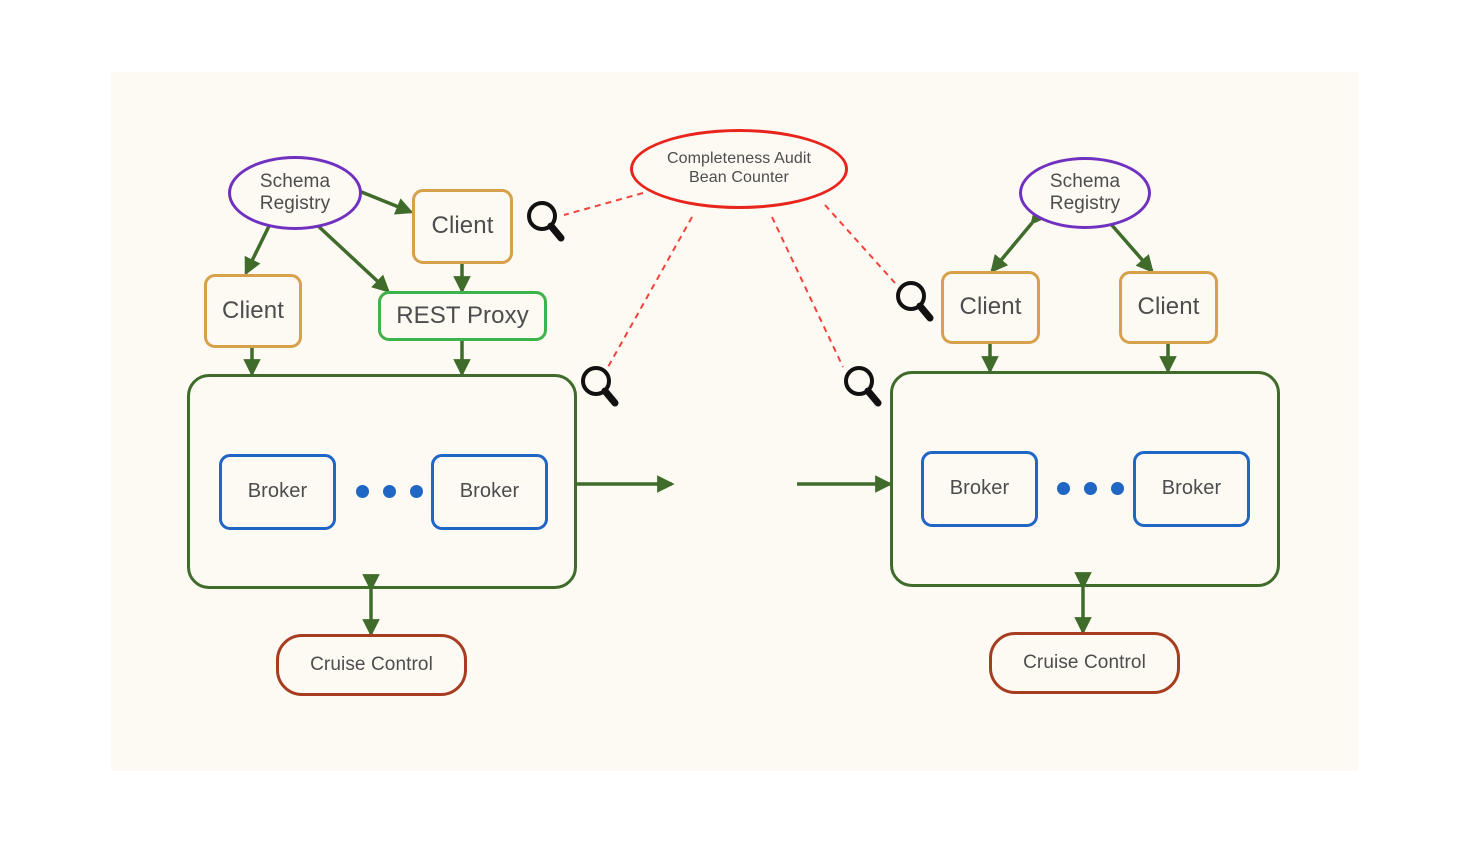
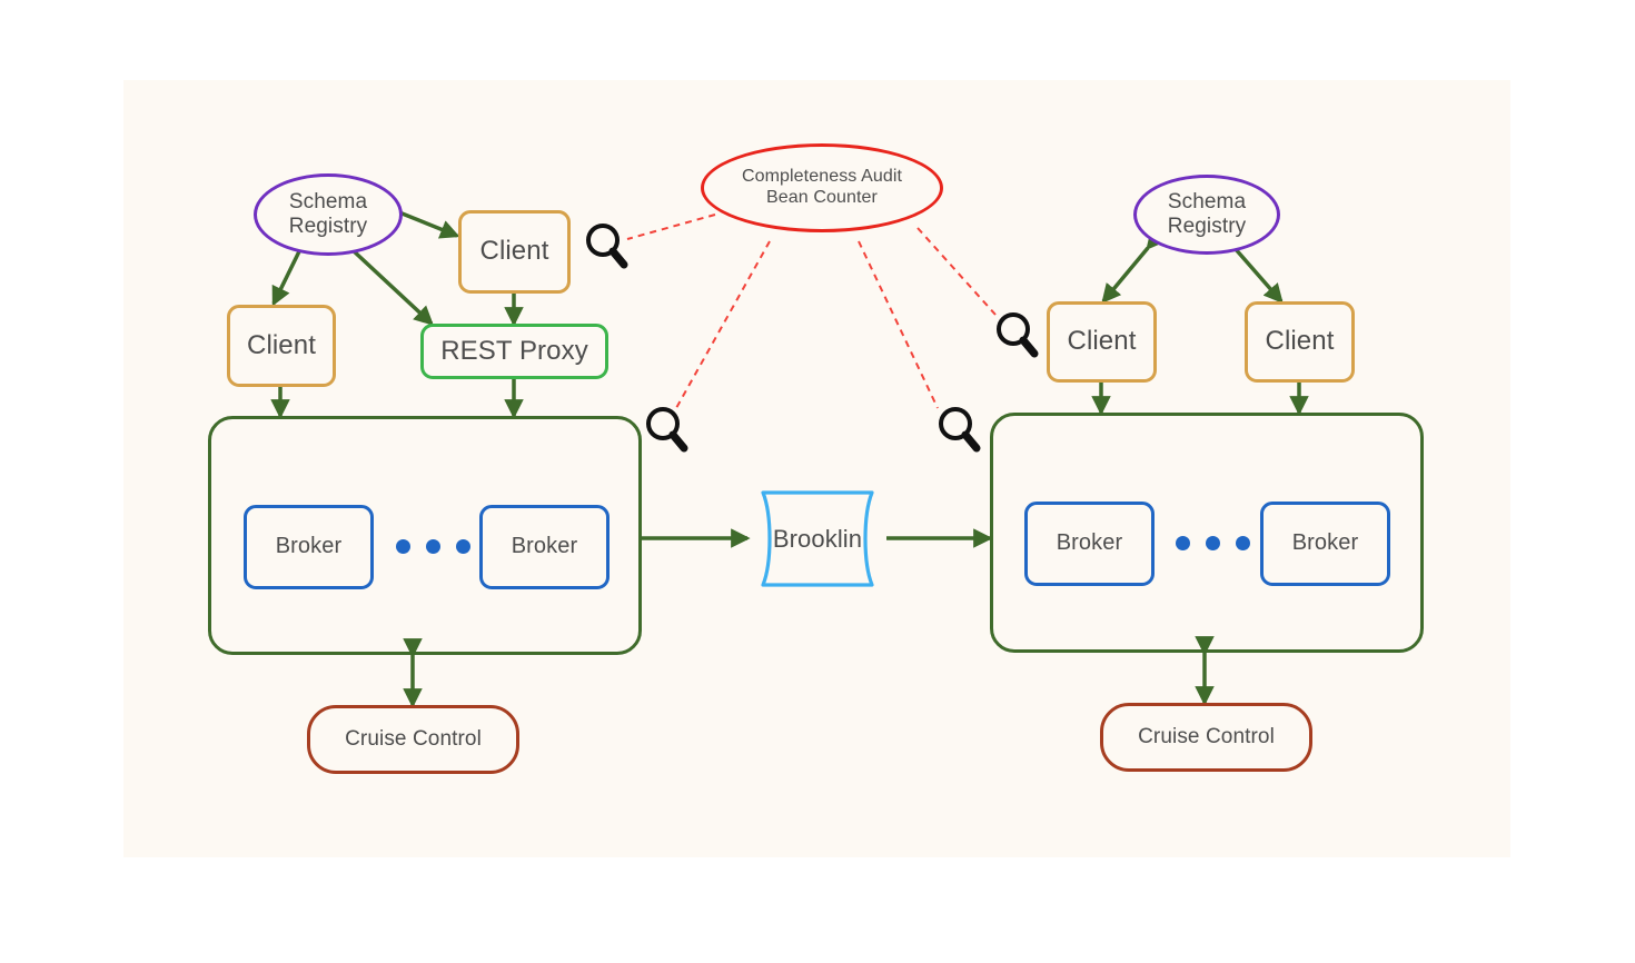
  Schema
  Registry
  Client
  Client
  REST Proxy
  Broker
  Broker
  Cruise Control
+ Brooklin
  Schema
  Registry
  Client
  Client
  Broker
  Broker
  Cruise Control
  Completeness Audit
  Bean Counter
